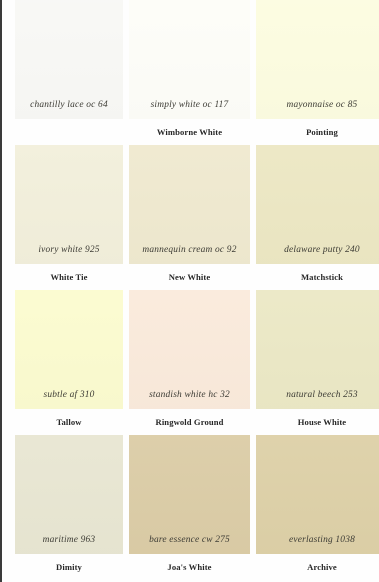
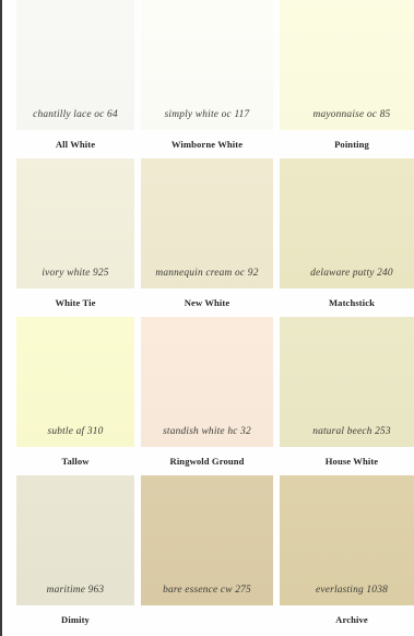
+ All White
  Wimborne White
  Pointing
  White Tie
  New White
  Matchstick
  Tallow
  Ringwold Ground
  House White
  Dimity
- Joa's White
  Archive
